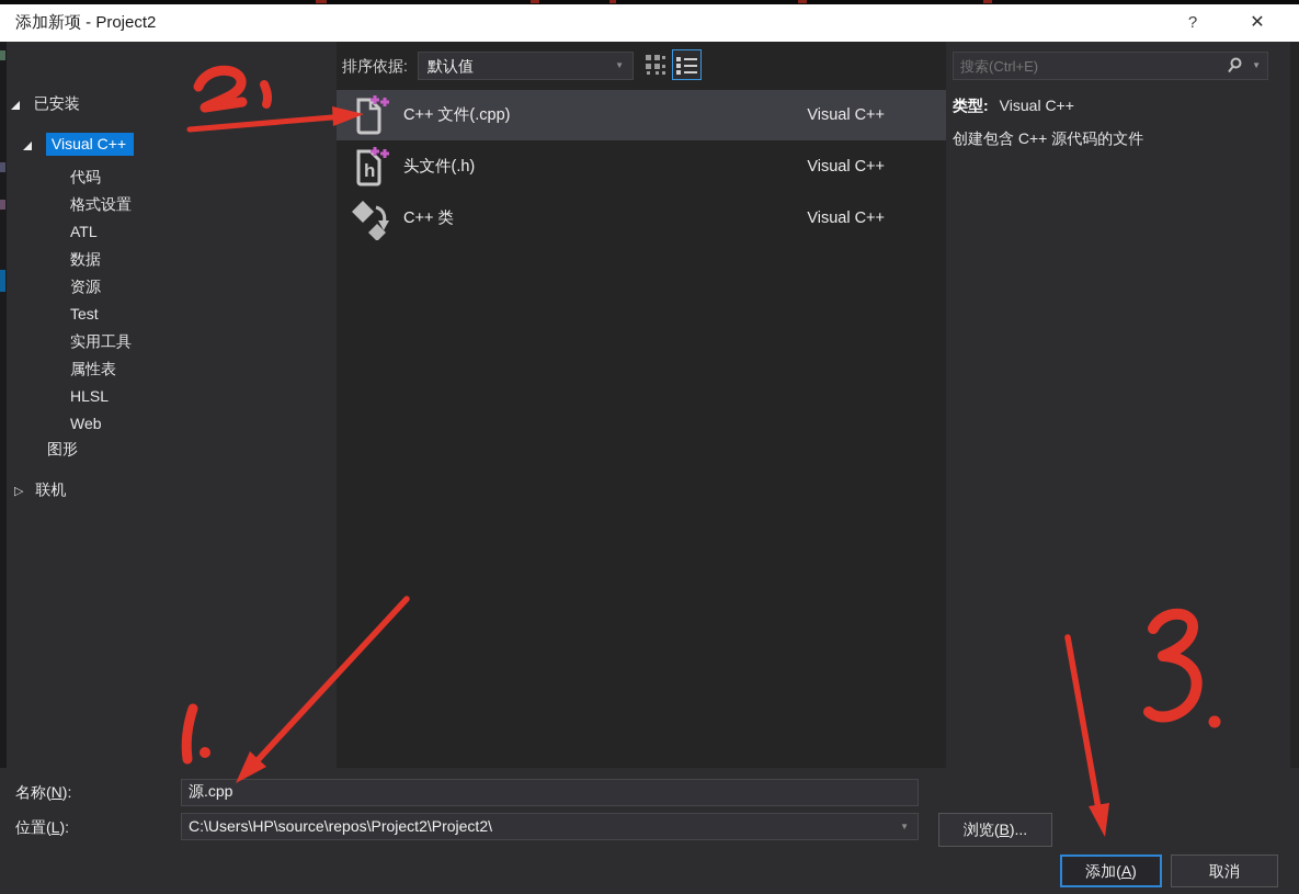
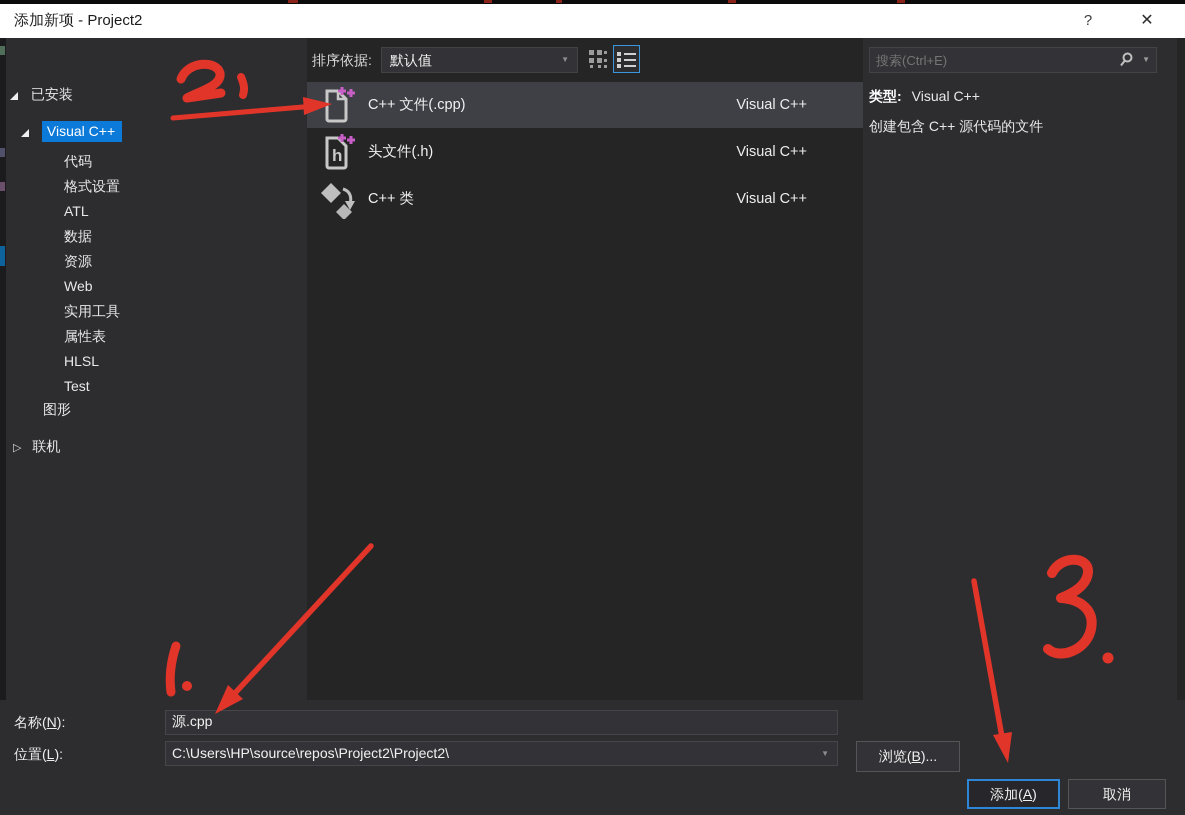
  添加新项 - Project2
  ?
  ✕
  已安装
  Visual C++
  代码
  格式设置
  ATL
  数据
  资源
- Test
+ Web
  实用工具
  属性表
  HLSL
- Web
+ Test
  图形
  ▷ 联机
  排序依据:
  默认值
  ▼
  C++ 文件(.cpp)
  Visual C++
  h
  头文件(.h)
  Visual C++
  C++ 类
  Visual C++
  搜索(Ctrl+E)
  ▼
  类型: Visual C++
  创建包含 C++ 源代码的文件
  名称(N):
  源.cpp
  位置(L):
  C:\Users\HP\source\repos\Project2\Project2\
  ▼
  浏览(B)...
  添加(A)
  取消
